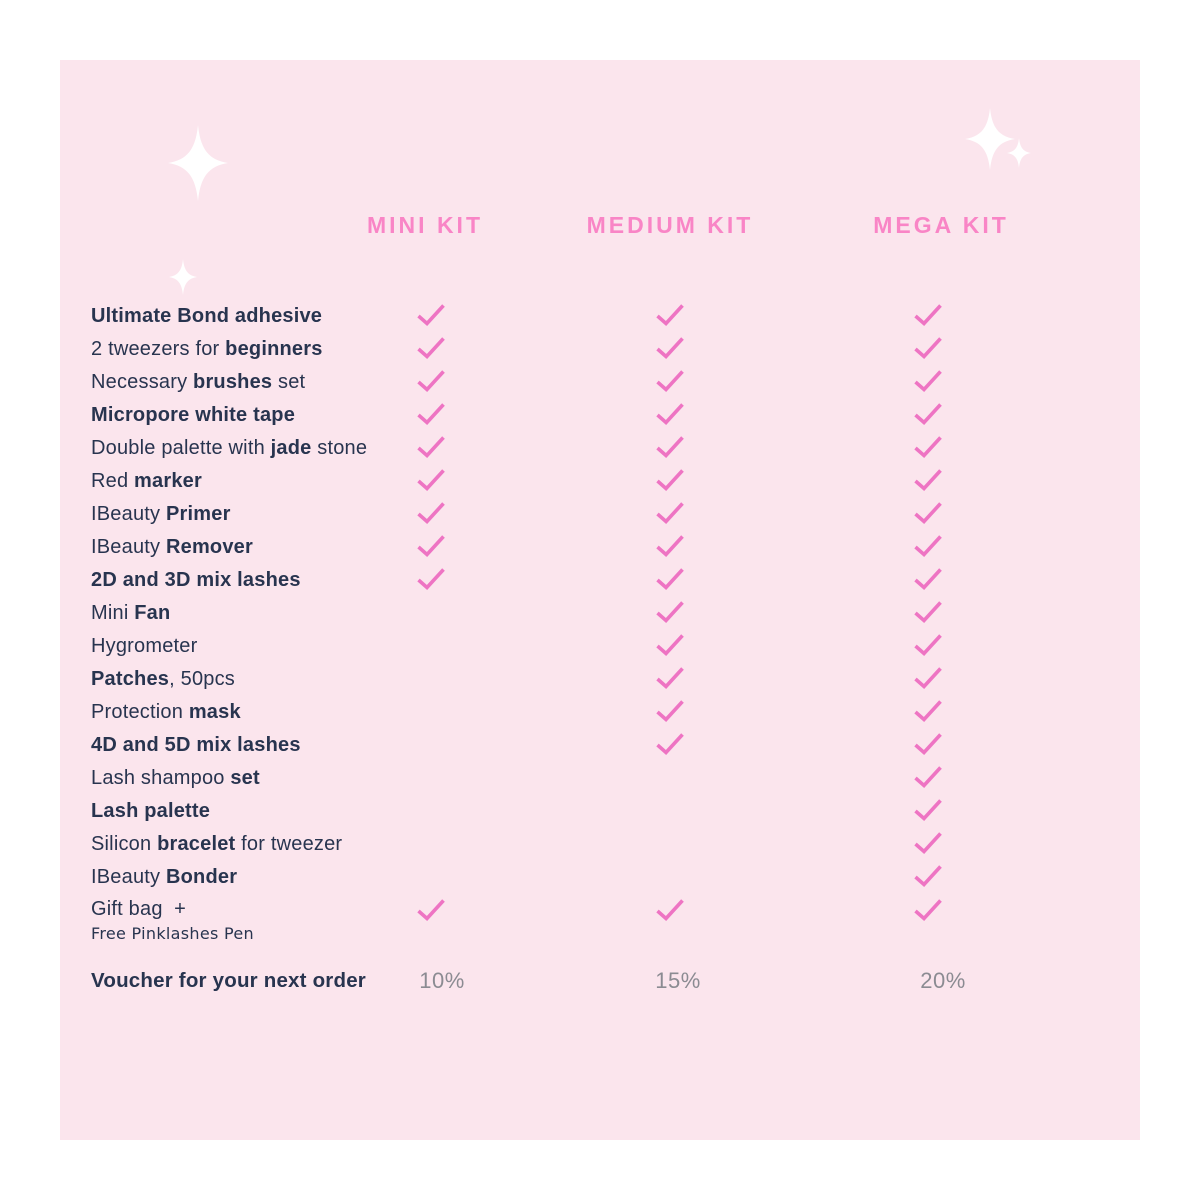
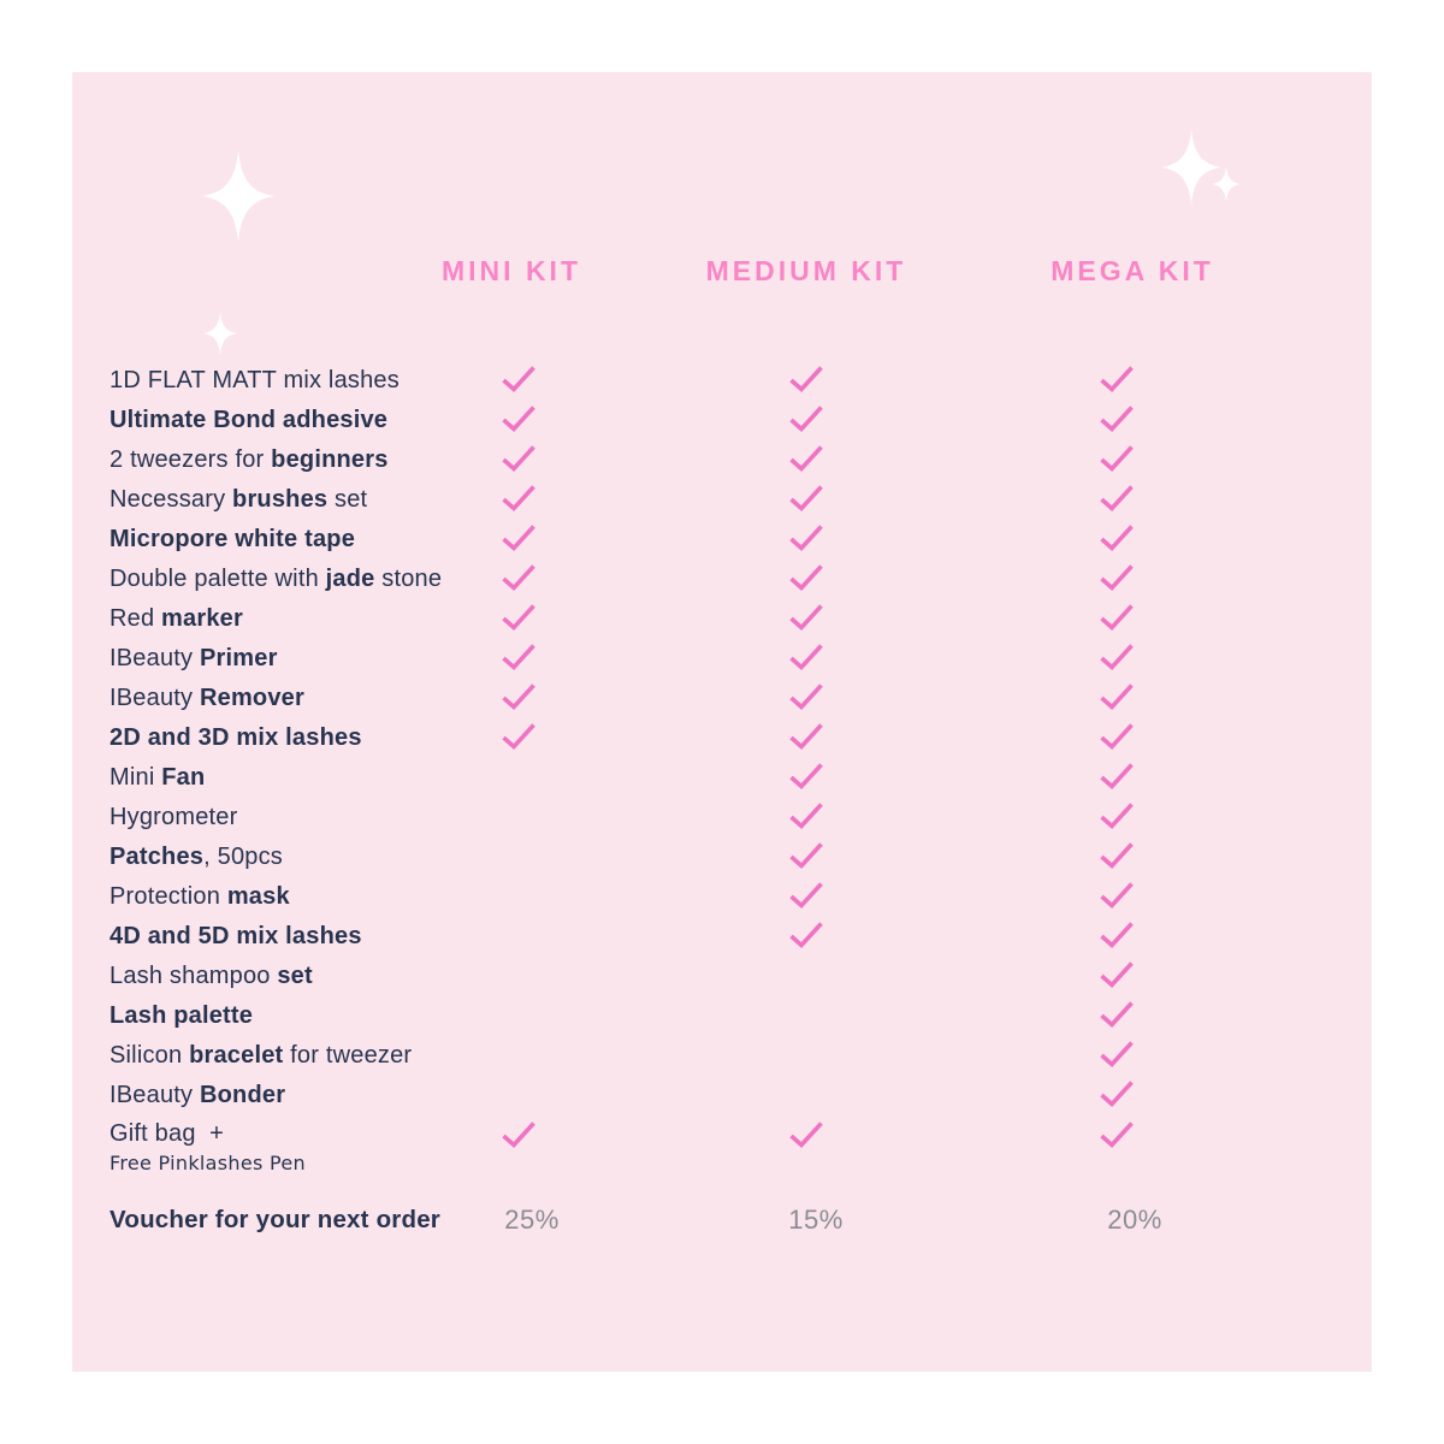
  MINI KIT
  MEDIUM KIT
  MEGA KIT
+ 1D FLAT MATT mix lashes
  Ultimate Bond adhesive
  2 tweezers for beginners
  Necessary brushes set
  Micropore white tape
  Double palette with jade stone
  Red marker
  IBeauty Primer
  IBeauty Remover
  2D and 3D mix lashes
  Mini Fan
  Hygrometer
  Patches, 50pcs
  Protection mask
  4D and 5D mix lashes
  Lash shampoo set
  Lash palette
  Silicon bracelet for tweezer
  IBeauty Bonder
  Gift bag +
  Free Pinklashes Pen
  Voucher for your next order
- 10%
+ 25%
  15%
  20%
